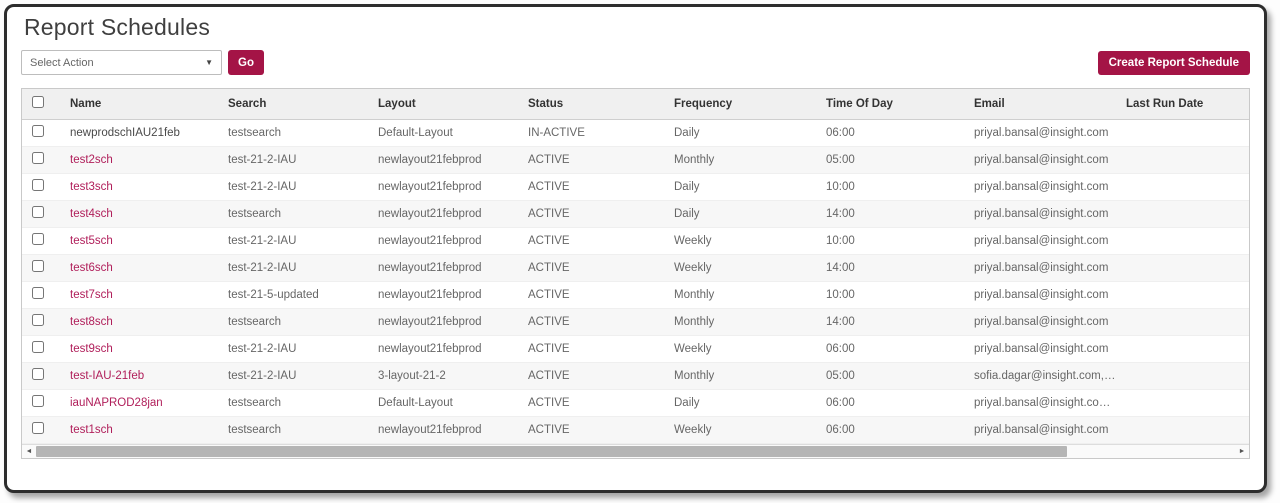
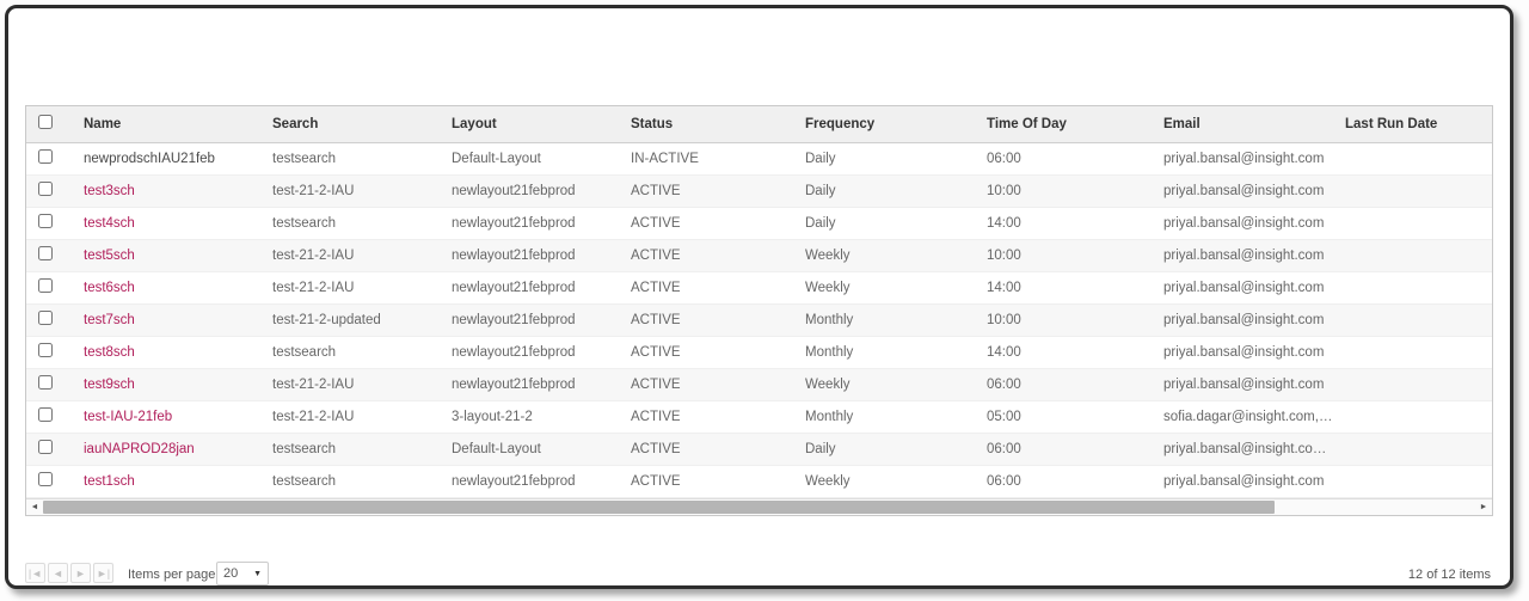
- Report Schedules
- Select Action
- ▼
- Go
- Create Report Schedule
  	Name	Search	Layout	Status	Frequency	Time Of Day	Email	Last Run Date
  	newprodschIAU21feb	testsearch	Default-Layout	IN-ACTIVE	Daily	06:00	priyal.bansal@insight.com
- 	test2sch	test-21-2-IAU	newlayout21febprod	ACTIVE	Monthly	05:00	priyal.bansal@insight.com
  	test3sch	test-21-2-IAU	newlayout21febprod	ACTIVE	Daily	10:00	priyal.bansal@insight.com
  	test4sch	testsearch	newlayout21febprod	ACTIVE	Daily	14:00	priyal.bansal@insight.com
  	test5sch	test-21-2-IAU	newlayout21febprod	ACTIVE	Weekly	10:00	priyal.bansal@insight.com
  	test6sch	test-21-2-IAU	newlayout21febprod	ACTIVE	Weekly	14:00	priyal.bansal@insight.com
- 	test7sch	test-21-5-updated	newlayout21febprod	ACTIVE	Monthly	10:00	priyal.bansal@insight.com
+ 	test7sch	test-21-2-updated	newlayout21febprod	ACTIVE	Monthly	10:00	priyal.bansal@insight.com
  	test8sch	testsearch	newlayout21febprod	ACTIVE	Monthly	14:00	priyal.bansal@insight.com
  	test9sch	test-21-2-IAU	newlayout21febprod	ACTIVE	Weekly	06:00	priyal.bansal@insight.com
  	test-IAU-21feb	test-21-2-IAU	3-layout-21-2	ACTIVE	Monthly	05:00	sofia.dagar@insight.com, pri
  	iauNAPROD28jan	testsearch	Default-Layout	ACTIVE	Daily	06:00	priyal.bansal@insight.com, n
  	test1sch	testsearch	newlayout21febprod	ACTIVE	Weekly	06:00	priyal.bansal@insight.com
+ |◄
+ ◄
+ ►
+ ►|
+ Items per page
+ 20
+ 12 of 12 items
